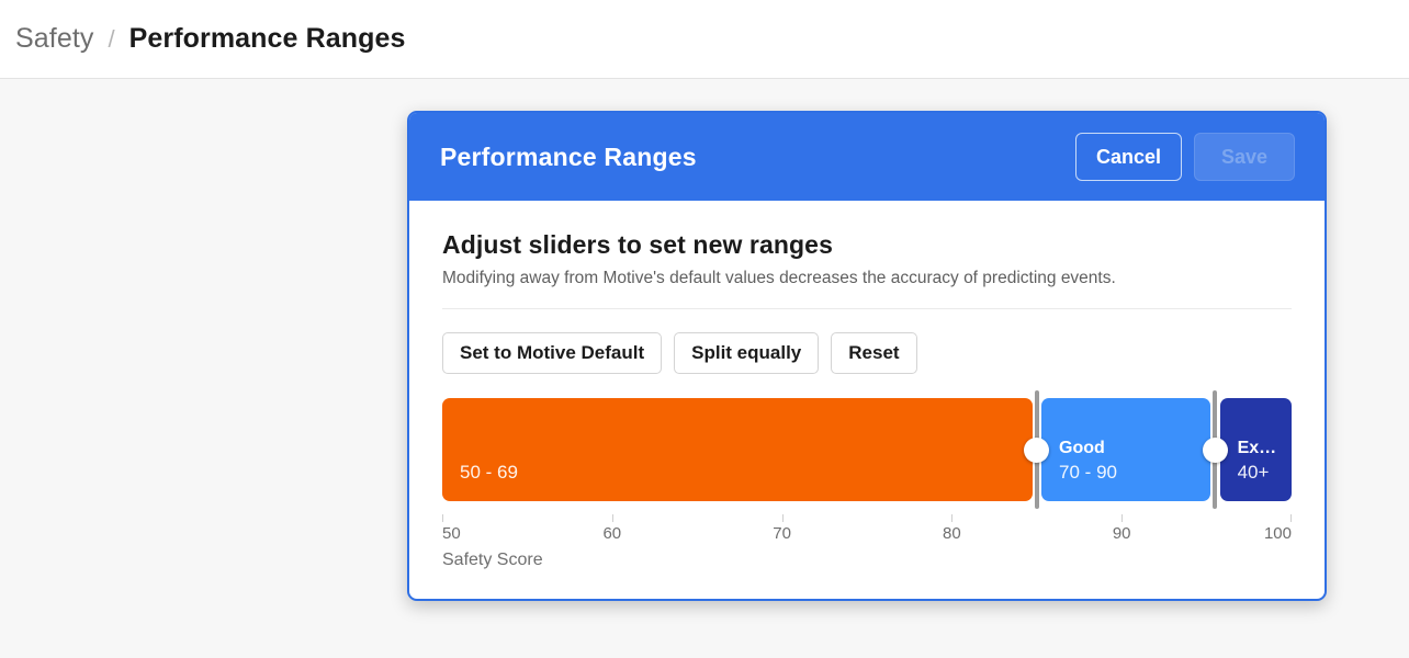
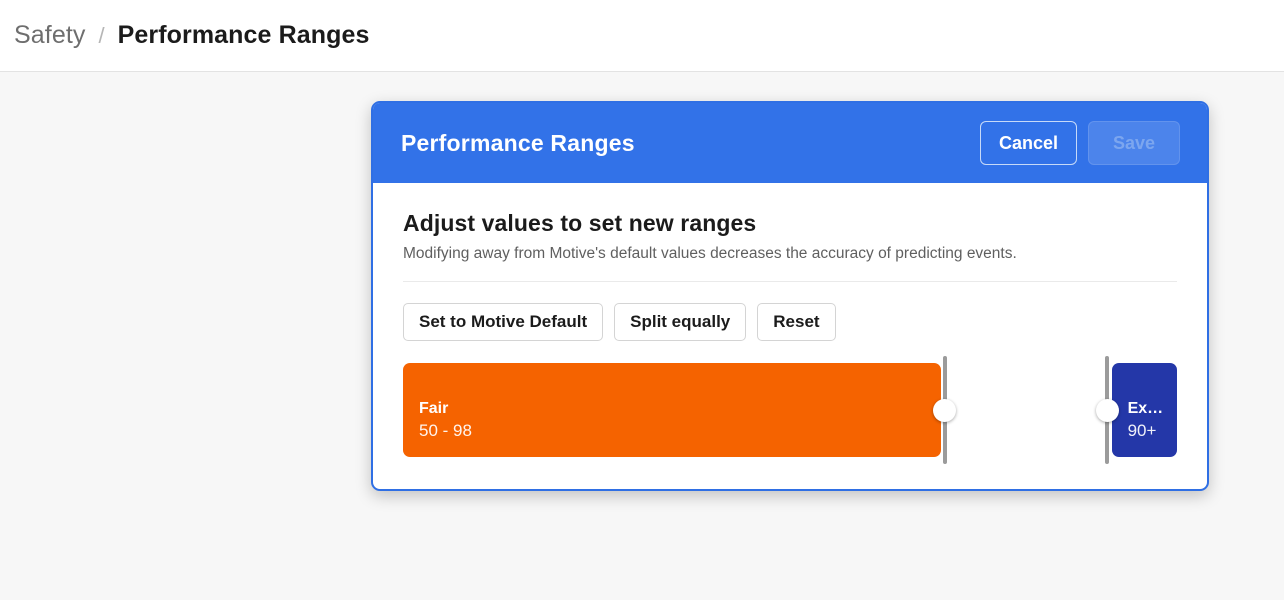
  Safety
  /
  Performance Ranges
  Performance Ranges
  Cancel
  Save
- Adjust sliders to set new ranges
+ Adjust values to set new ranges
  Modifying away from Motive's default values decreases the accuracy of predicting events.
  Set to Motive Default
  Split equally
  Reset
+ Fair
- 50 - 69
+ 50 - 98
- Good
- 70 - 90
  Exc...
- 40+
+ 90+
- 50
- 60
- 70
- 80
- 90
- 100
- Safety Score
